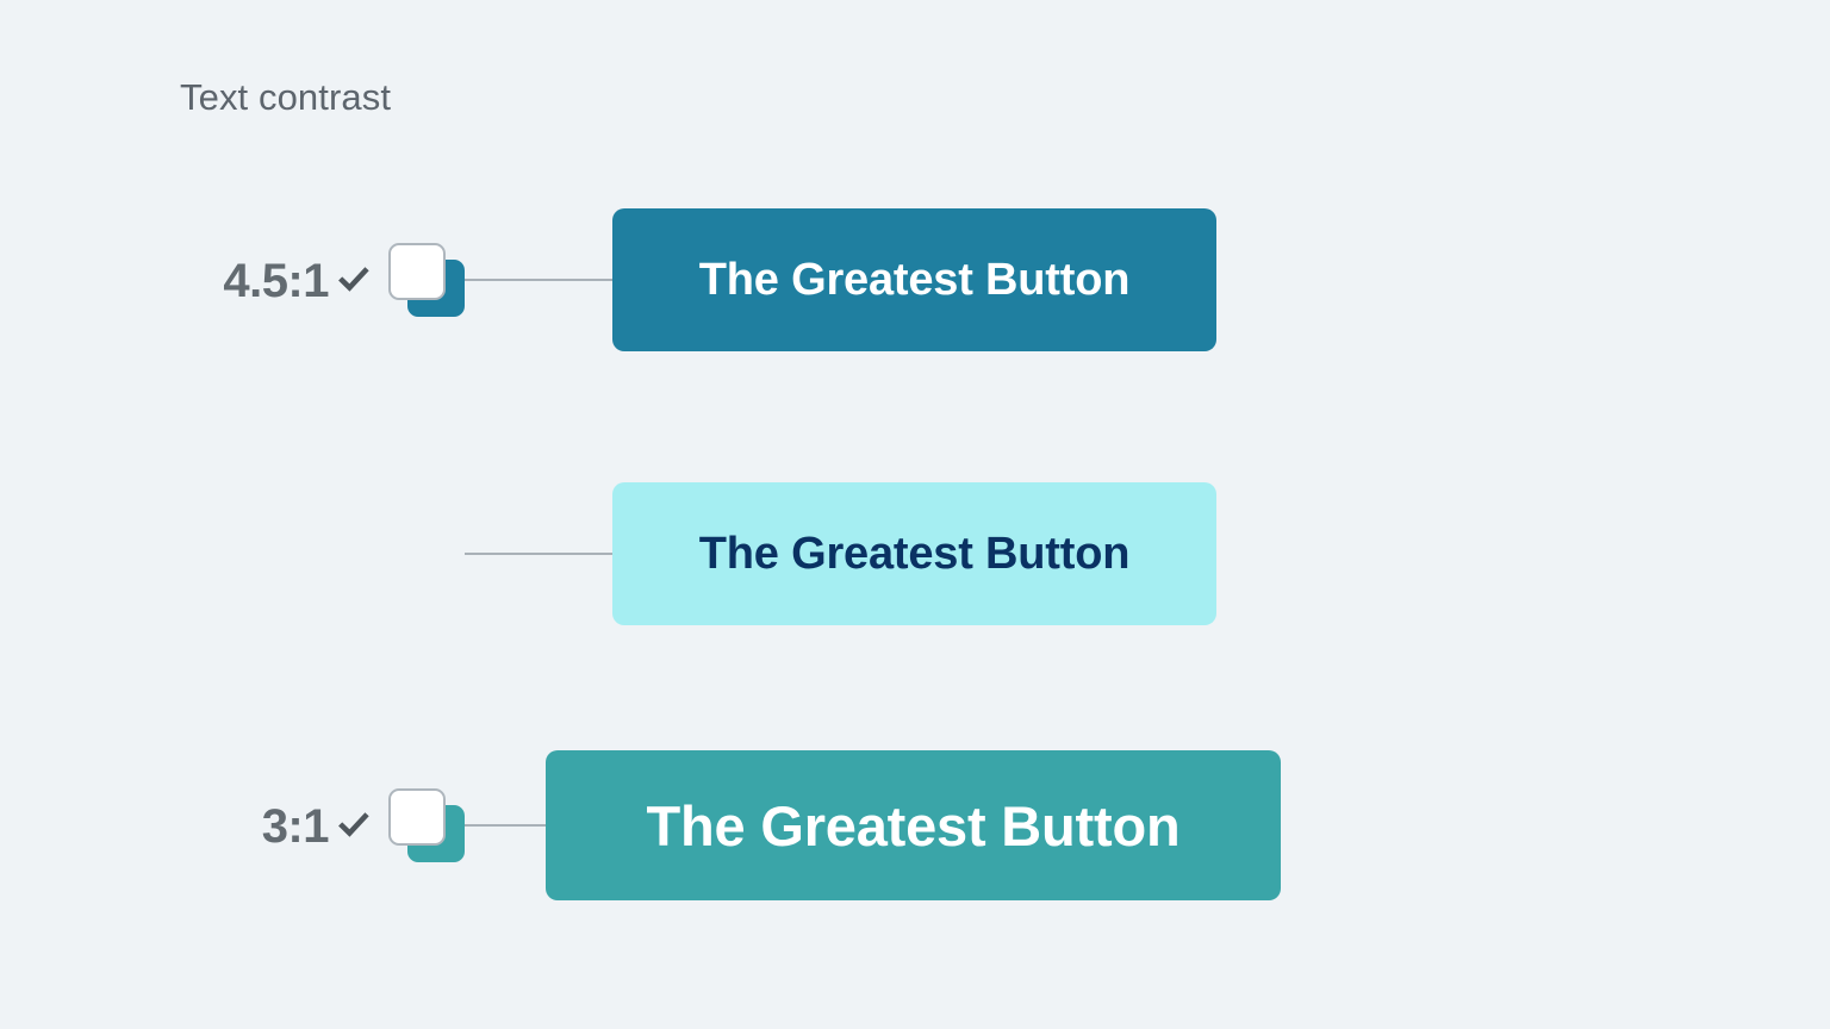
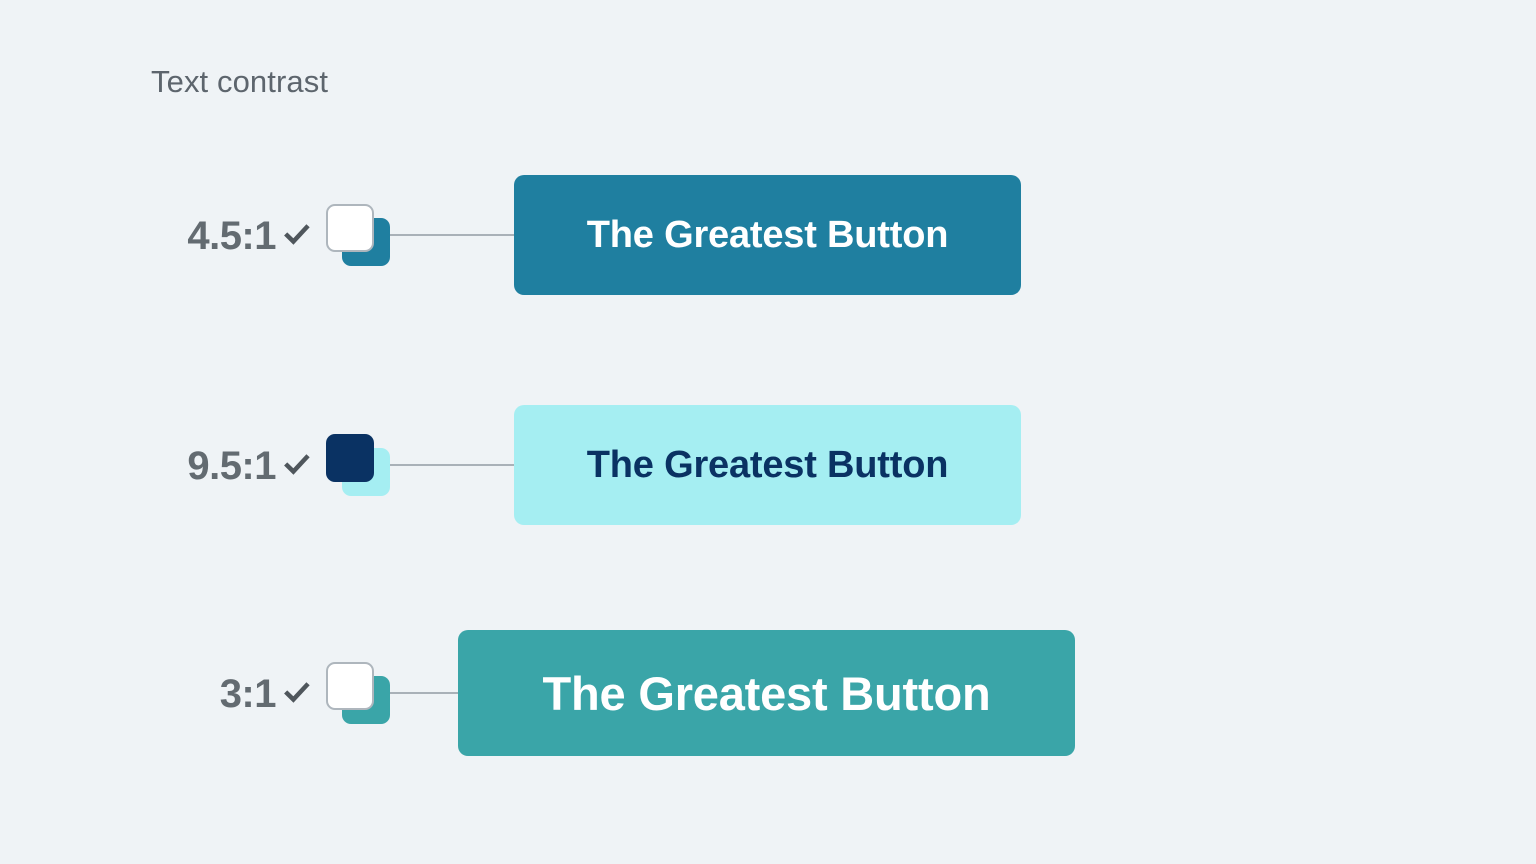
  Text contrast
  4.5:1
  The Greatest Button
+ 9.5:1
  The Greatest Button
  3:1
  The Greatest Button
